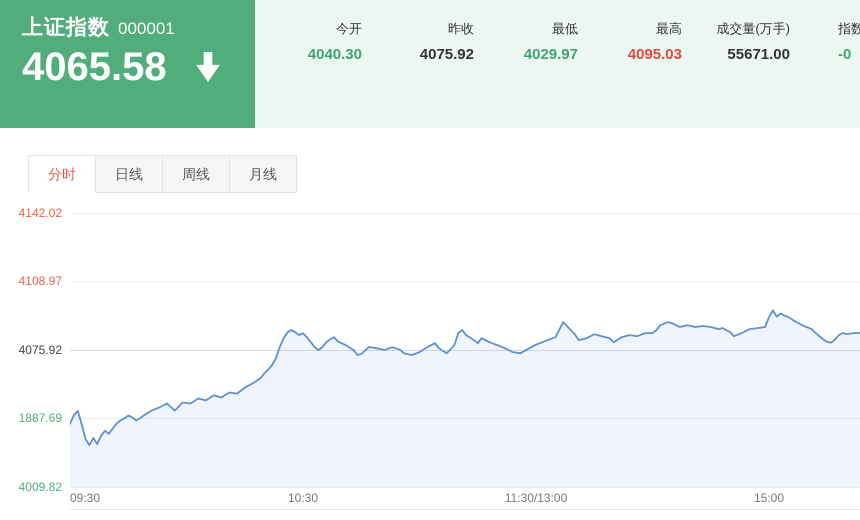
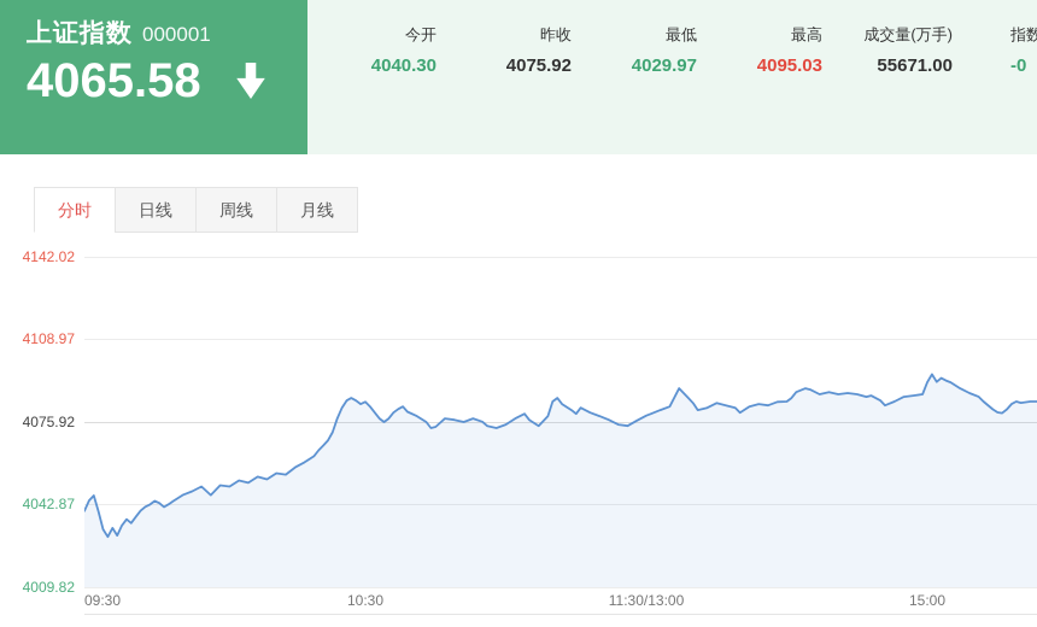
  上证指数
  000001
  4065.58
  今开
  4040.30
  昨收
  4075.92
  最低
  4029.97
  最高
  4095.03
  成交量(万手)
  55671.00
  指数
  -0
  分时
  日线
  周线
  月线
  4142.02
  4108.97
  4075.92
- 1887.69
+ 4042.87
  4009.82
  09:30
  10:30
  11:30/13:00
  15:00
